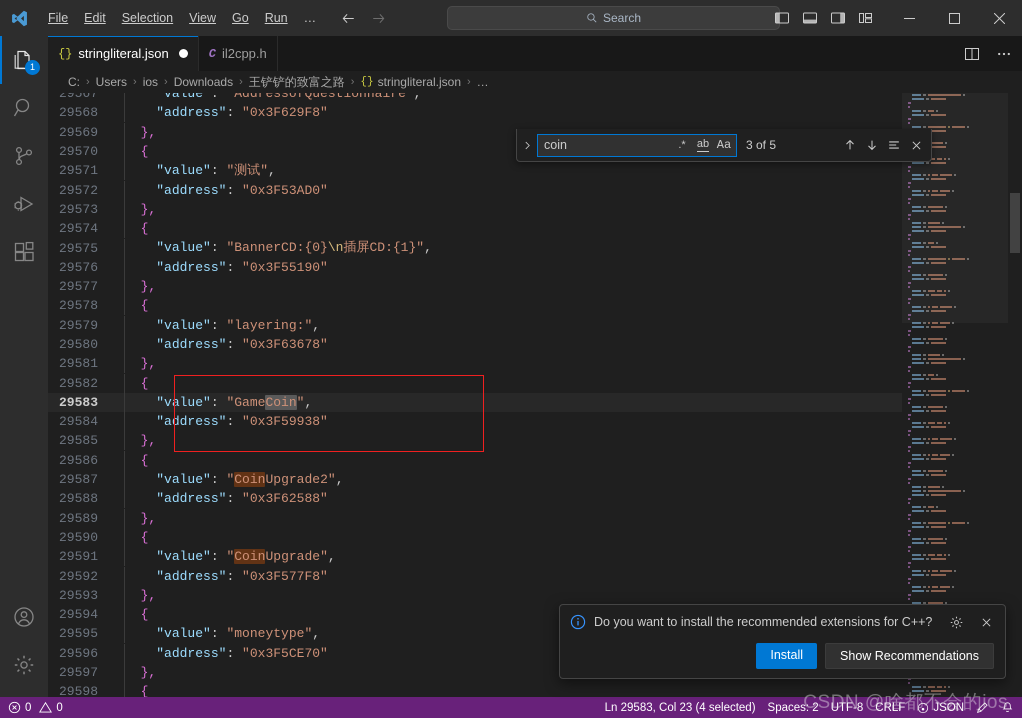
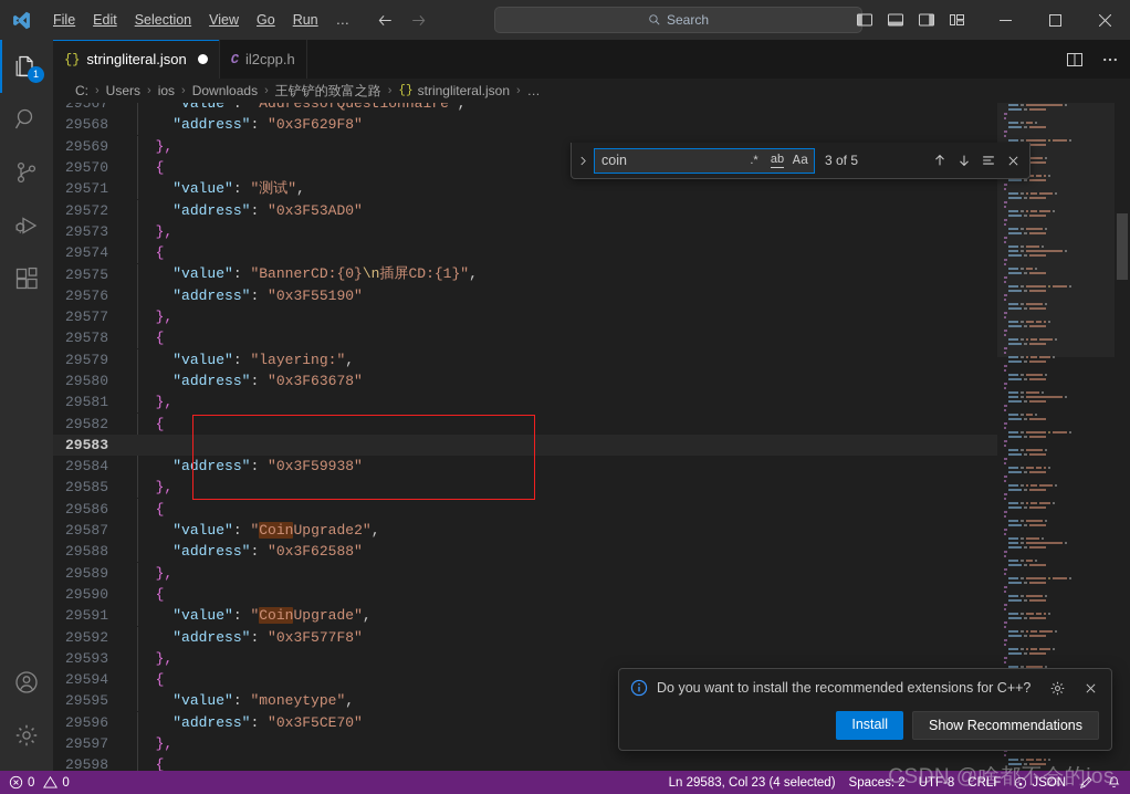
  File
  Edit
  Selection
  View
  Go
  Run
  …
  Search
  1
  {}
  stringliteral.json
  C
  il2cpp.h
  C:
  ›
  Users
  ›
  ios
  ›
  Downloads
  ›
  王铲铲的致富之路
  ›
  {}
  stringliteral.json
  ›
  …
  29567
  "value": "AddressofQuestionnaire",
  29568
  "address": "0x3F629F8"
  29569
  },
  29570
  {
  29571
  "value": "测试",
  29572
  "address": "0x3F53AD0"
  29573
  },
  29574
  {
  29575
  "value": "BannerCD:{0}\n插屏CD:{1}",
  29576
  "address": "0x3F55190"
  29577
  },
  29578
  {
  29579
  "value": "layering:",
  29580
  "address": "0x3F63678"
  29581
  },
  29582
  {
  29583
- "value": "GameCoin",
  29584
  "address": "0x3F59938"
  29585
  },
  29586
  {
  29587
  "value": "CoinUpgrade2",
  29588
  "address": "0x3F62588"
  29589
  },
  29590
  {
  29591
  "value": "CoinUpgrade",
  29592
  "address": "0x3F577F8"
  29593
  },
  29594
  {
  29595
  "value": "moneytype",
  29596
  "address": "0x3F5CE70"
  29597
  },
  29598
  {
  coin
  .*
  ab
  Aa
  3 of 5
  Do you want to install the recommended extensions for C++?
  Install
  Show Recommendations
  0
  0
  Ln 29583, Col 23 (4 selected)
  Spaces: 2
  UTF-8
  CRLF
  JSON
  CSDN @啥都不会的ios
